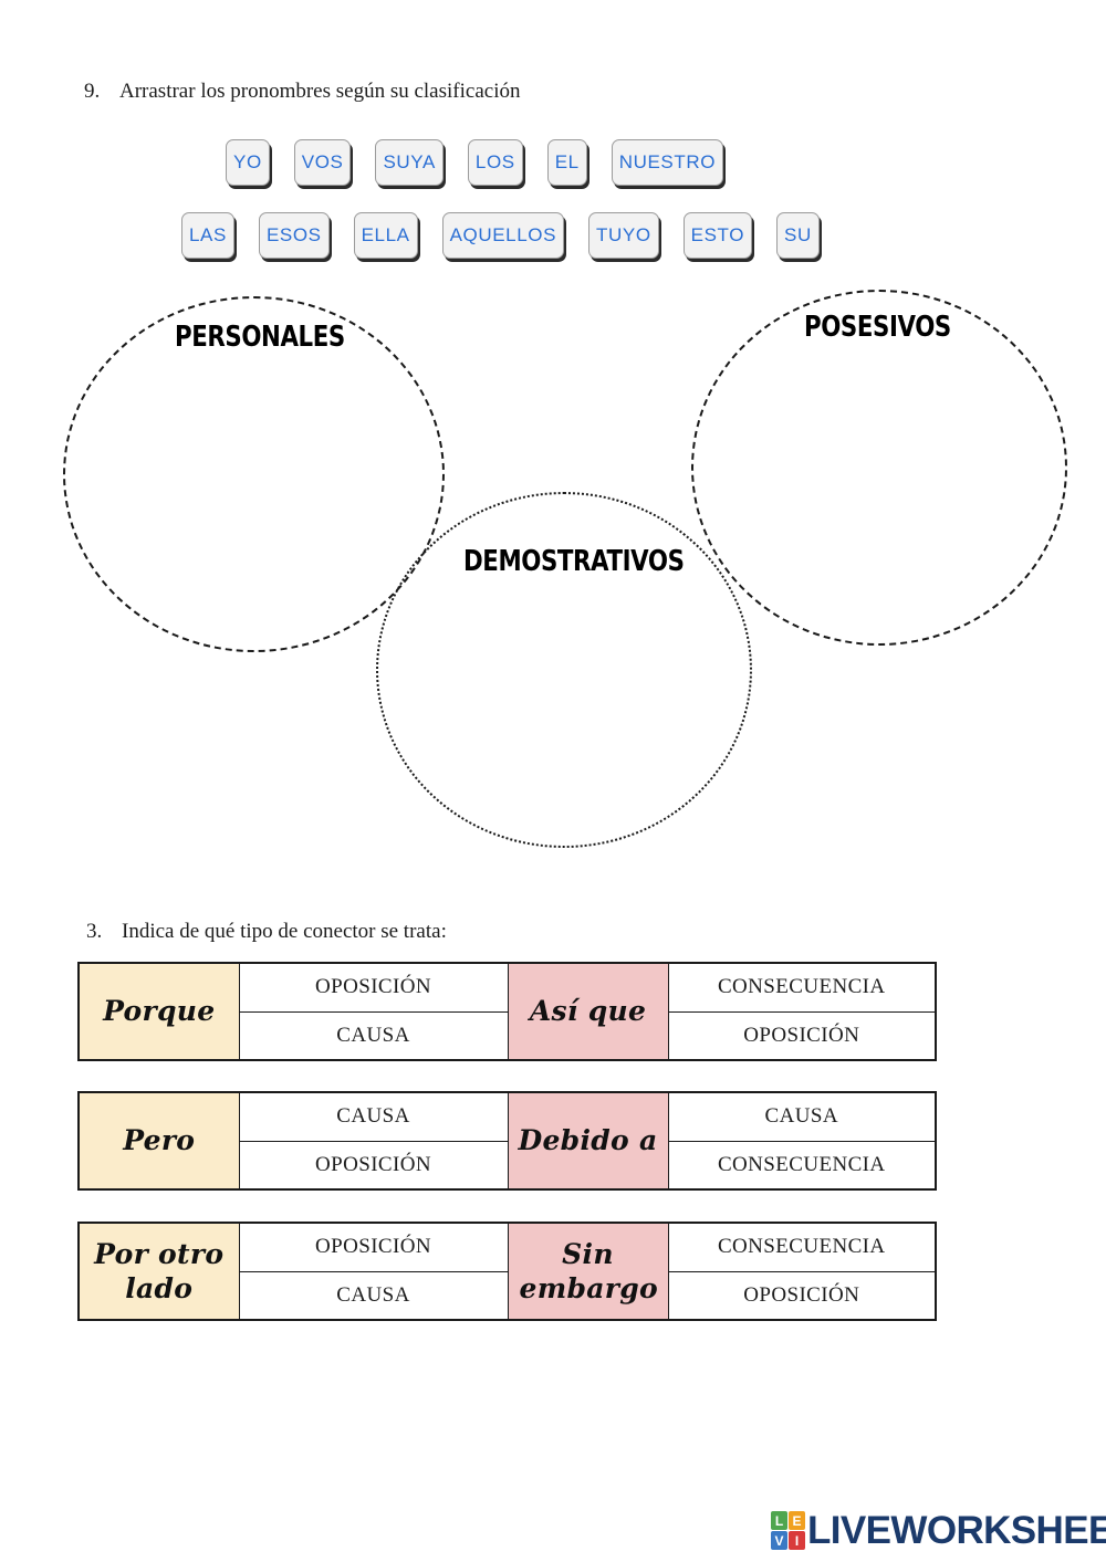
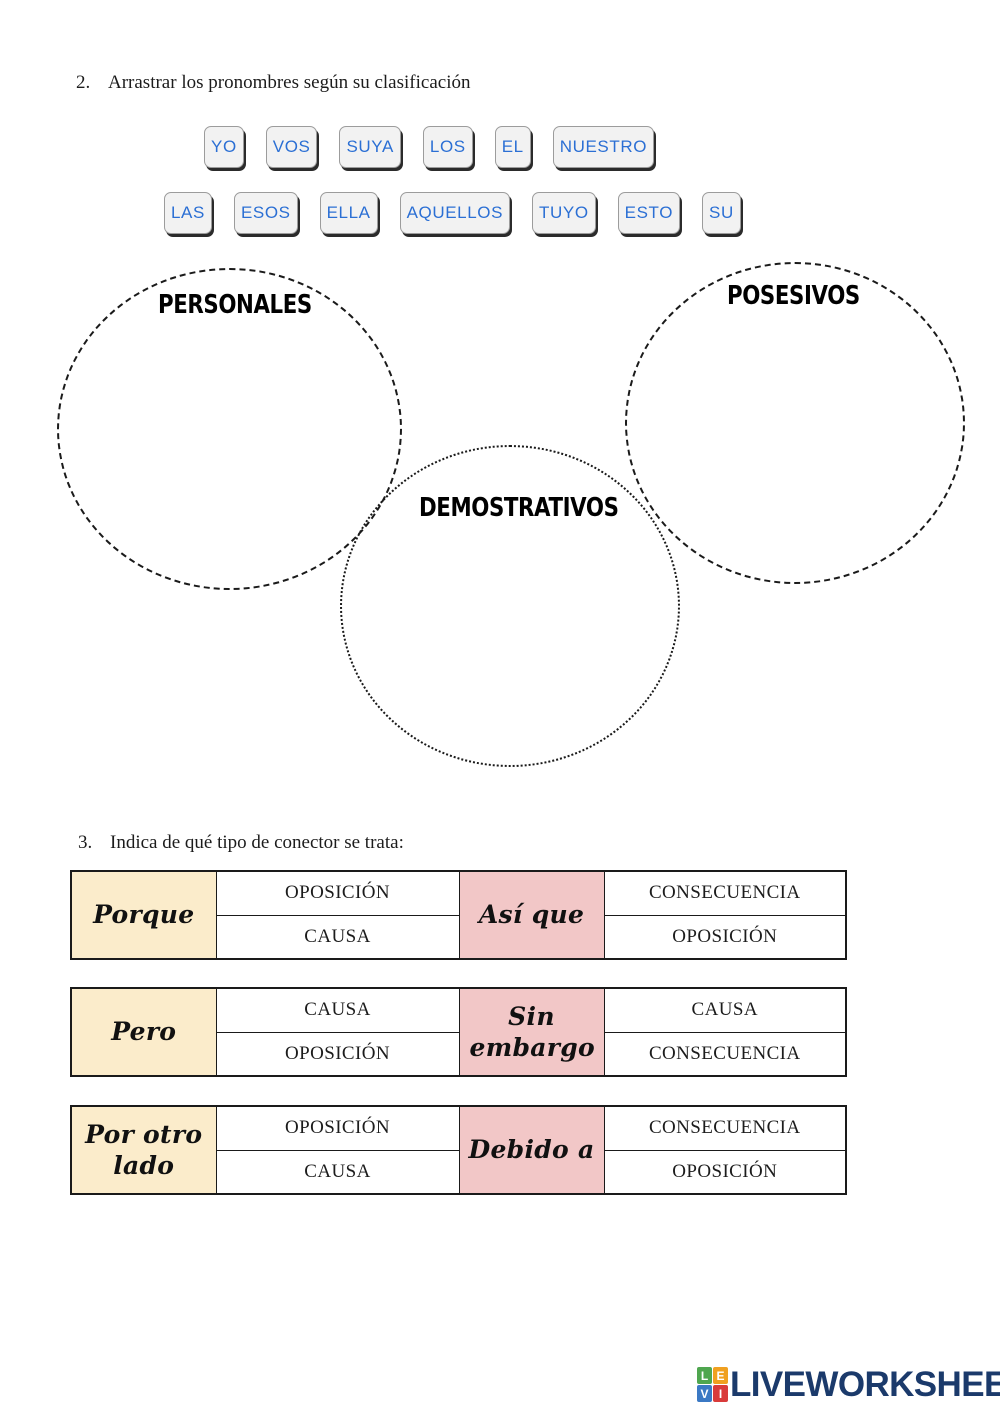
- 9. Arrastrar los pronombres según su clasificación
+ 2. Arrastrar los pronombres según su clasificación
  YO
  VOS
  SUYA
  LOS
  EL
  NUESTRO
  LAS
  ESOS
  ELLA
  AQUELLOS
  TUYO
  ESTO
  SU
  PERSONALES
  POSESIVOS
  DEMOSTRATIVOS
  3. Indica de qué tipo de conector se trata:
  Porque	OPOSICIÓN	Así que	CONSECUENCIA
  CAUSA	OPOSICIÓN
- Pero	CAUSA	Debido a	CAUSA
+ Pero	CAUSA	Sin embargo	CAUSA
  OPOSICIÓN	CONSECUENCIA
- Por otro lado	OPOSICIÓN	Sin embargo	CONSECUENCIA
+ Por otro lado	OPOSICIÓN	Debido a	CONSECUENCIA
  CAUSA	OPOSICIÓN
  L
  E
  V
  I
  LIVEWORKSHEE
